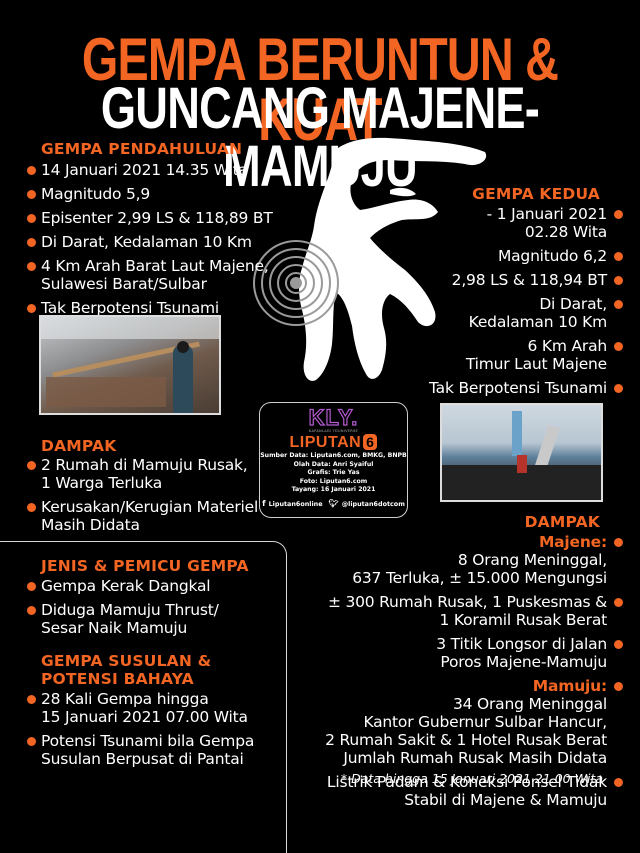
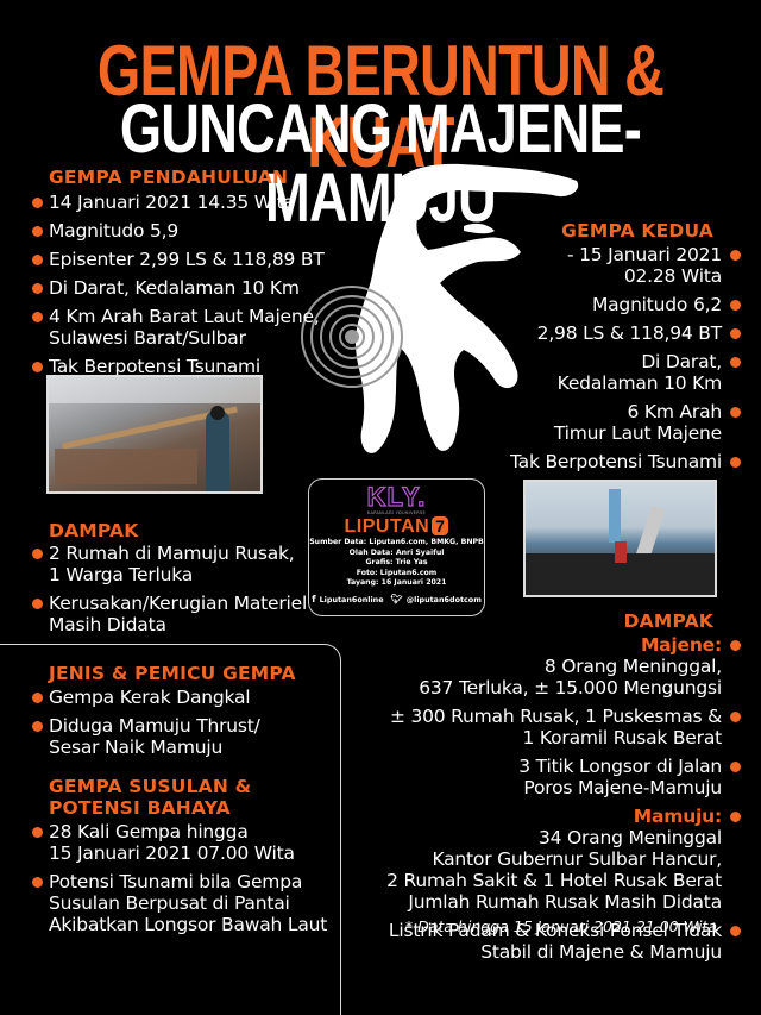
  GEMPA BERUNTUN & KUAT
  GUNCANG MAJENE-MJU
  GEMPA PENDAHULUAN
  14 Januari 2021 14.35 Wita
  Magnitudo 5,9
  Episenter 2,99 LS & 118,89 BT
  Di Darat, Kedalaman 10 Km
  4 Km Arah Barat Laut Majene,
  Sulawesi Barat/Sulbar
  Tak Berpotensi Tsunami
  GEMPA KEDUA
- - 1 Januari 2021
+ - 15 Januari 2021
  02.28 Wita
  Magnitudo 6,2
  2,98 LS & 118,94 BT
  Di Darat,
  Kedalaman 10 Km
  6 Km Arah
  Timur Laut Majene
  Tak Berpotensi Tsunami
  DAMPAK
  2 Rumah di Mamuju Rusak,
  1 Warga Terluka
  Kerusakan/Kerugian Materiel
  Masih Didata
  KLY.
- LIPUTAN 6
+ LIPUTAN 7
  f Liputan6online
  🐦︎ @liputan6dotcom
  JENIS & PEMICU GEMPA
  Gempa Kerak Dangkal
  Diduga Mamuju Thrust/
  Sesar Naik Mamuju
  GEMPA SUSULAN &
  POTENSI BAHAYA
  28 Kali Gempa hingga
  15 Januari 2021 07.00 Wita
  Potensi Tsunami bila Gempa
  Susulan Berpusat di Pantai
+ Akibatkan Longsor Bawah Laut
  DAMPAK
  Majene:
  8 Orang Meninggal,
  637 Terluka, ± 15.000 Mengungsi
  ± 300 Rumah Rusak, 1 Puskesmas &
  1 Koramil Rusak Berat
  3 Titik Longsor di Jalan
  Poros Majene-Mamuju
  Mamuju:
  34 Orang Meninggal
  Kantor Gubernur Sulbar Hancur,
  2 Rumah Sakit & 1 Hotel Rusak Berat
  Jumlah Rumah Rusak Masih Didata
  Listrik Padam & Koneksi Ponsel Tidak
  Stabil di Majene & Mamuju
  * Data hingga 15 Januari 2021 21.00 Wita
